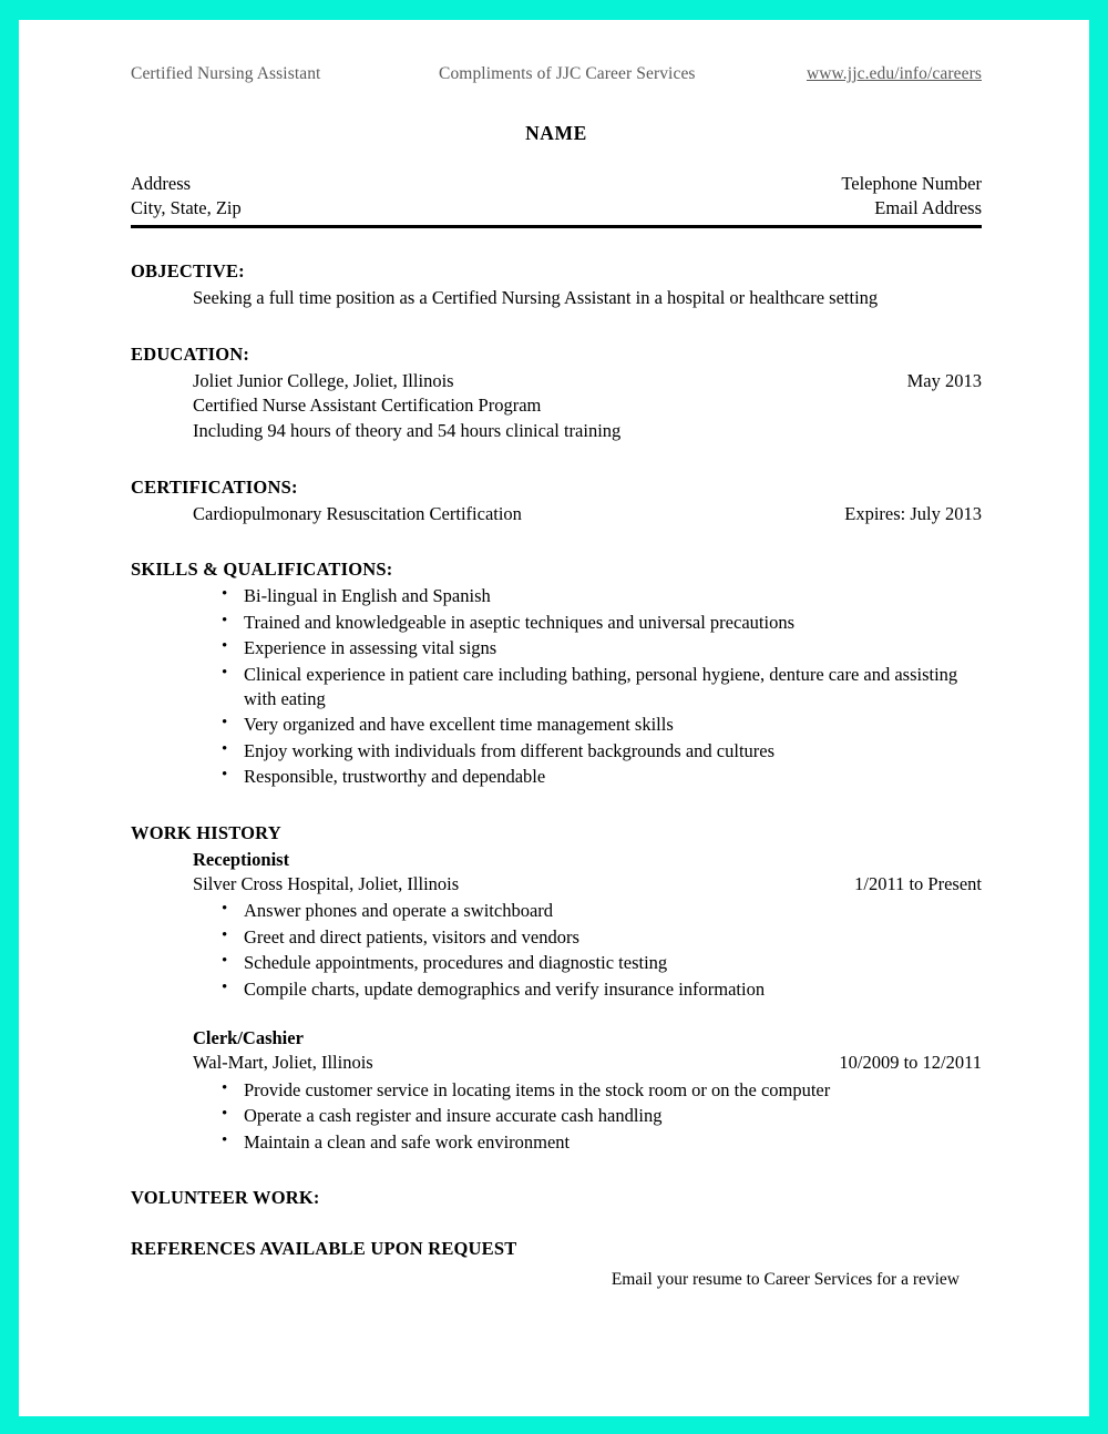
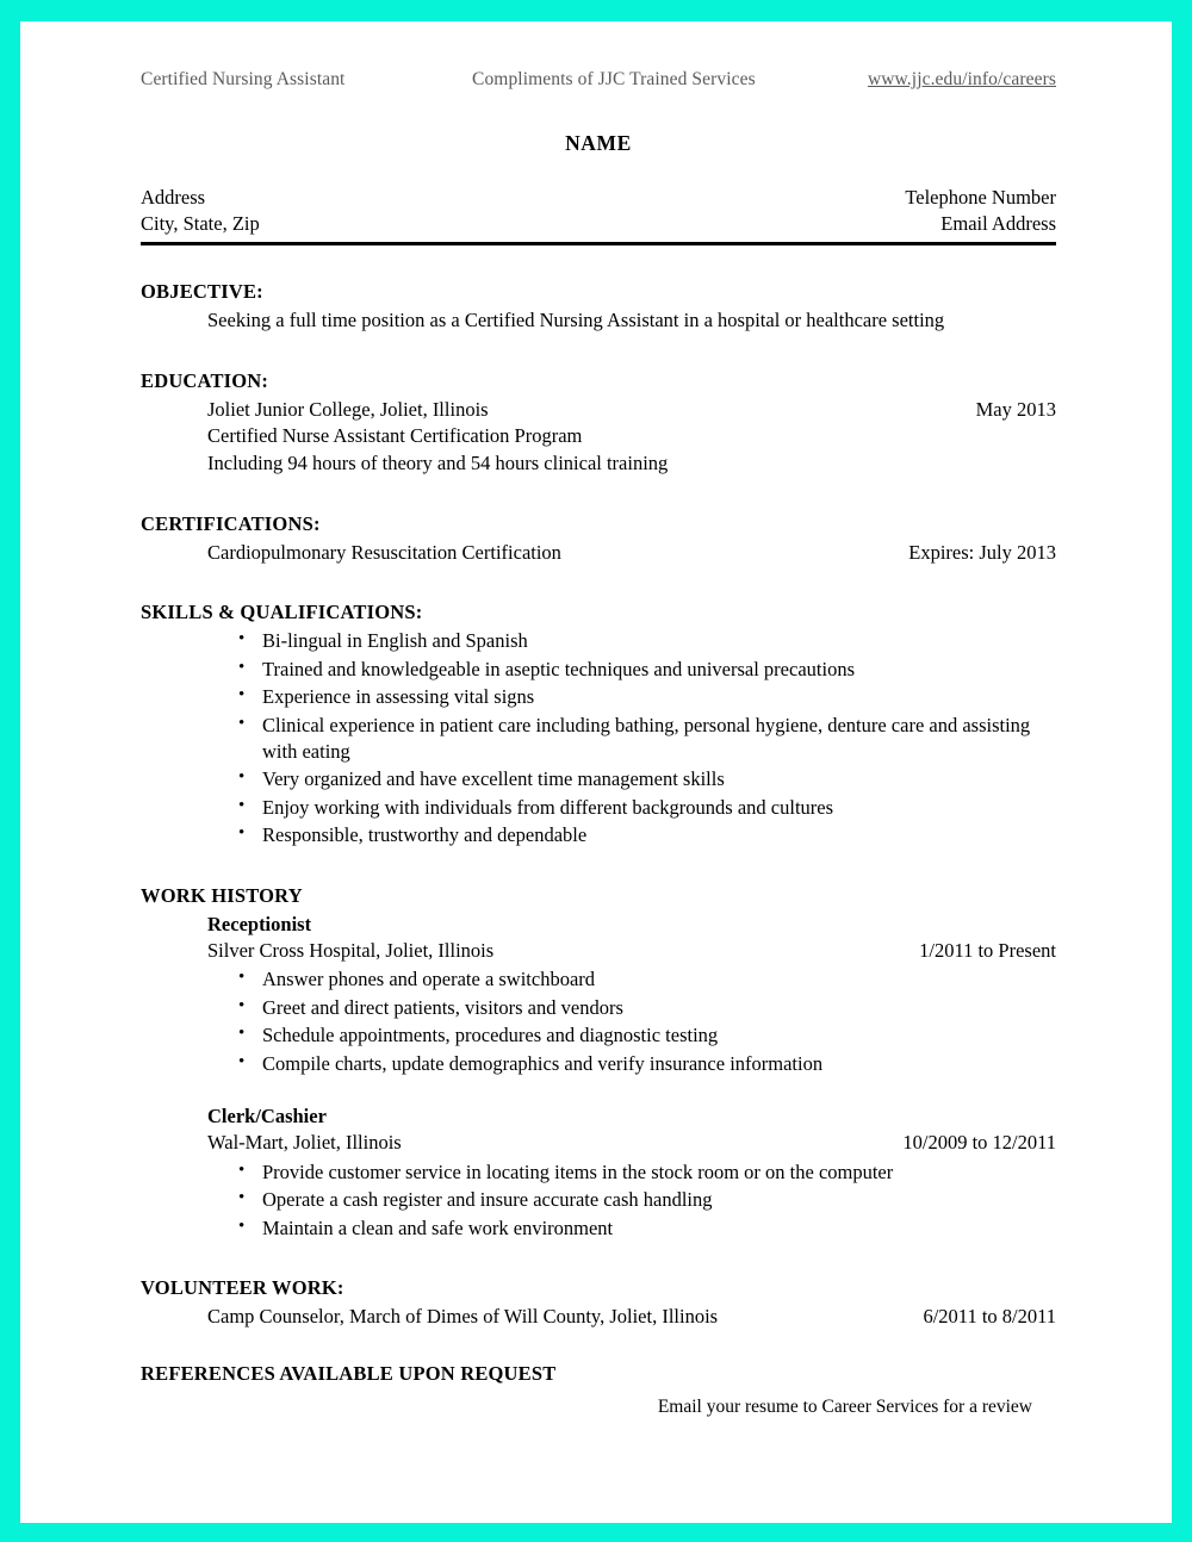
  Certified Nursing Assistant
- Compliments of JJC Career Services
+ Compliments of JJC Trained Services
  www.jjc.edu/info/careers
  NAME
  Address
  Telephone Number
  City, State, Zip
  Email Address
  OBJECTIVE:
  Seeking a full time position as a Certified Nursing Assistant in a hospital or healthcare setting
  EDUCATION:
  Joliet Junior College, Joliet, Illinois
  May 2013
  Certified Nurse Assistant Certification Program
  Including 94 hours of theory and 54 hours clinical training
  CERTIFICATIONS:
  Cardiopulmonary Resuscitation Certification
  Expires: July 2013
  SKILLS & QUALIFICATIONS:
  Bi-lingual in English and Spanish
  Trained and knowledgeable in aseptic techniques and universal precautions
  Experience in assessing vital signs
  Clinical experience in patient care including bathing, personal hygiene, denture care and assisting with eating
  Very organized and have excellent time management skills
  Enjoy working with individuals from different backgrounds and cultures
  Responsible, trustworthy and dependable
  WORK HISTORY
  Receptionist
  Silver Cross Hospital, Joliet, Illinois
  1/2011 to Present
  Answer phones and operate a switchboard
  Greet and direct patients, visitors and vendors
  Schedule appointments, procedures and diagnostic testing
  Compile charts, update demographics and verify insurance information
  Clerk/Cashier
  Wal-Mart, Joliet, Illinois
  10/2009 to 12/2011
  Provide customer service in locating items in the stock room or on the computer
  Operate a cash register and insure accurate cash handling
  Maintain a clean and safe work environment
  VOLUNTEER WORK:
+ Camp Counselor, March of Dimes of Will County, Joliet, Illinois
+ 6/2011 to 8/2011
  REFERENCES AVAILABLE UPON REQUEST
  Email your resume to Career Services for a review
